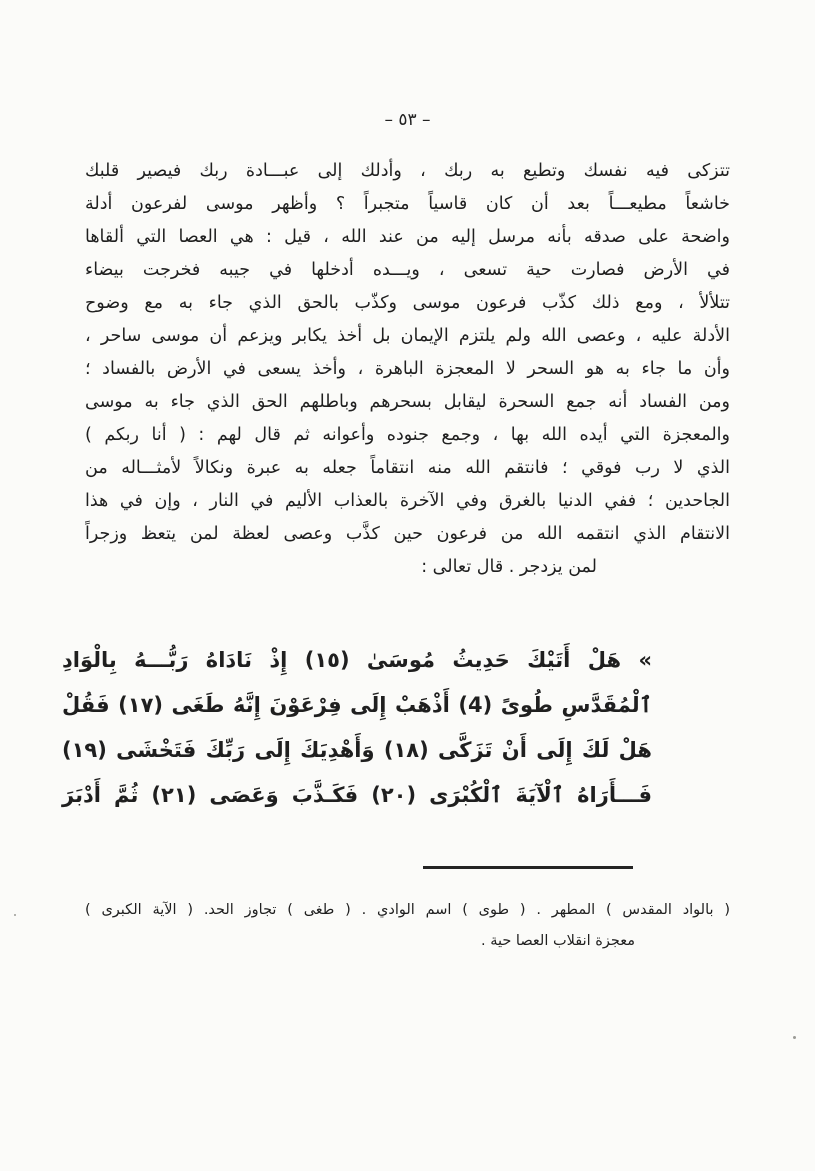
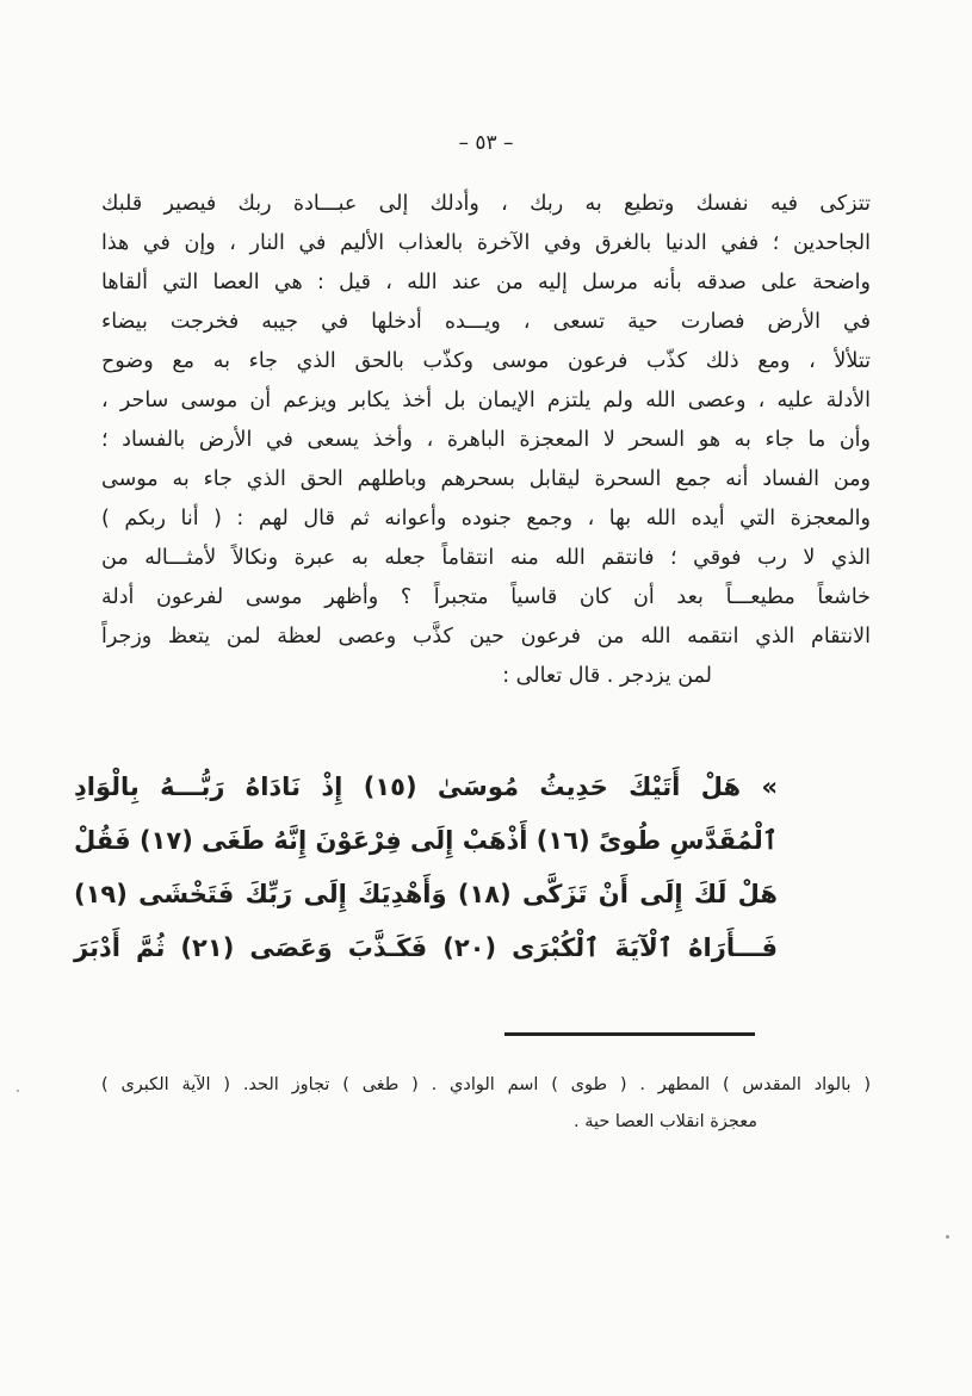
  – ٥٣ –
  تتزكى فيه نفسك وتطيع به ربك ، وأدلك إلى عبـــادة ربك فيصير قلبك
- خاشعاً مطيعـــاً بعد أن كان قاسياً متجبراً ؟ وأظهر موسى لفرعون أدلة
+ الجاحدين ؛ ففي الدنيا بالغرق وفي الآخرة بالعذاب الأليم في النار ، وإن في هذا
  واضحة على صدقه بأنه مرسل إليه من عند الله ، قيل : هي العصا التي ألقاها
  في الأرض فصارت حية تسعى ، ويـــده أدخلها في جيبه فخرجت بيضاء
  تتلألأ ، ومع ذلك كذّب فرعون موسى وكذّب بالحق الذي جاء به مع وضوح
  الأدلة عليه ، وعصى الله ولم يلتزم الإيمان بل أخذ يكابر ويزعم أن موسى ساحر ،
  وأن ما جاء به هو السحر لا المعجزة الباهرة ، وأخذ يسعى في الأرض بالفساد ؛
  ومن الفساد أنه جمع السحرة ليقابل بسحرهم وباطلهم الحق الذي جاء به موسى
  والمعجزة التي أيده الله بها ، وجمع جنوده وأعوانه ثم قال لهم : ( أنا ربكم )
  الذي لا رب فوقي ؛ فانتقم الله منه انتقاماً جعله به عبرة ونكالاً لأمثـــاله من
- الجاحدين ؛ ففي الدنيا بالغرق وفي الآخرة بالعذاب الأليم في النار ، وإن في هذا
+ خاشعاً مطيعـــاً بعد أن كان قاسياً متجبراً ؟ وأظهر موسى لفرعون أدلة
  الانتقام الذي انتقمه الله من فرعون حين كذَّب وعصى لعظة لمن يتعظ وزجراً
  لمن يزدجر . قال تعالى :
  » هَلْ أَتَيْكَ حَدِيثُ مُوسَىٰ (١٥) إِذْ نَادَاهُ رَبُّـــهُ بِالْوَادِ
- ٱلْمُقَدَّسِ طُوىً (4) أَذْهَبْ إِلَى فِرْعَوْنَ إِنَّهُ طَغَى (١٧) فَقُلْ
+ ٱلْمُقَدَّسِ طُوىً (١٦) أَذْهَبْ إِلَى فِرْعَوْنَ إِنَّهُ طَغَى (١٧) فَقُلْ
  هَلْ لَكَ إِلَى أَنْ تَزَكَّى (١٨) وَأَهْدِيَكَ إِلَى رَبِّكَ فَتَخْشَى (١٩)
  فَـــأَرَاهُ ٱلْآيَةَ ٱلْكُبْرَى (٢٠) فَكَـذَّبَ وَعَصَى (٢١) ثُمَّ أَدْبَرَ
  ( بالواد المقدس ) المطهر . ( طوى ) اسم الوادي . ( طغى ) تجاوز الحد. ( الآية الكبرى )
  معجزة انقلاب العصا حية .
